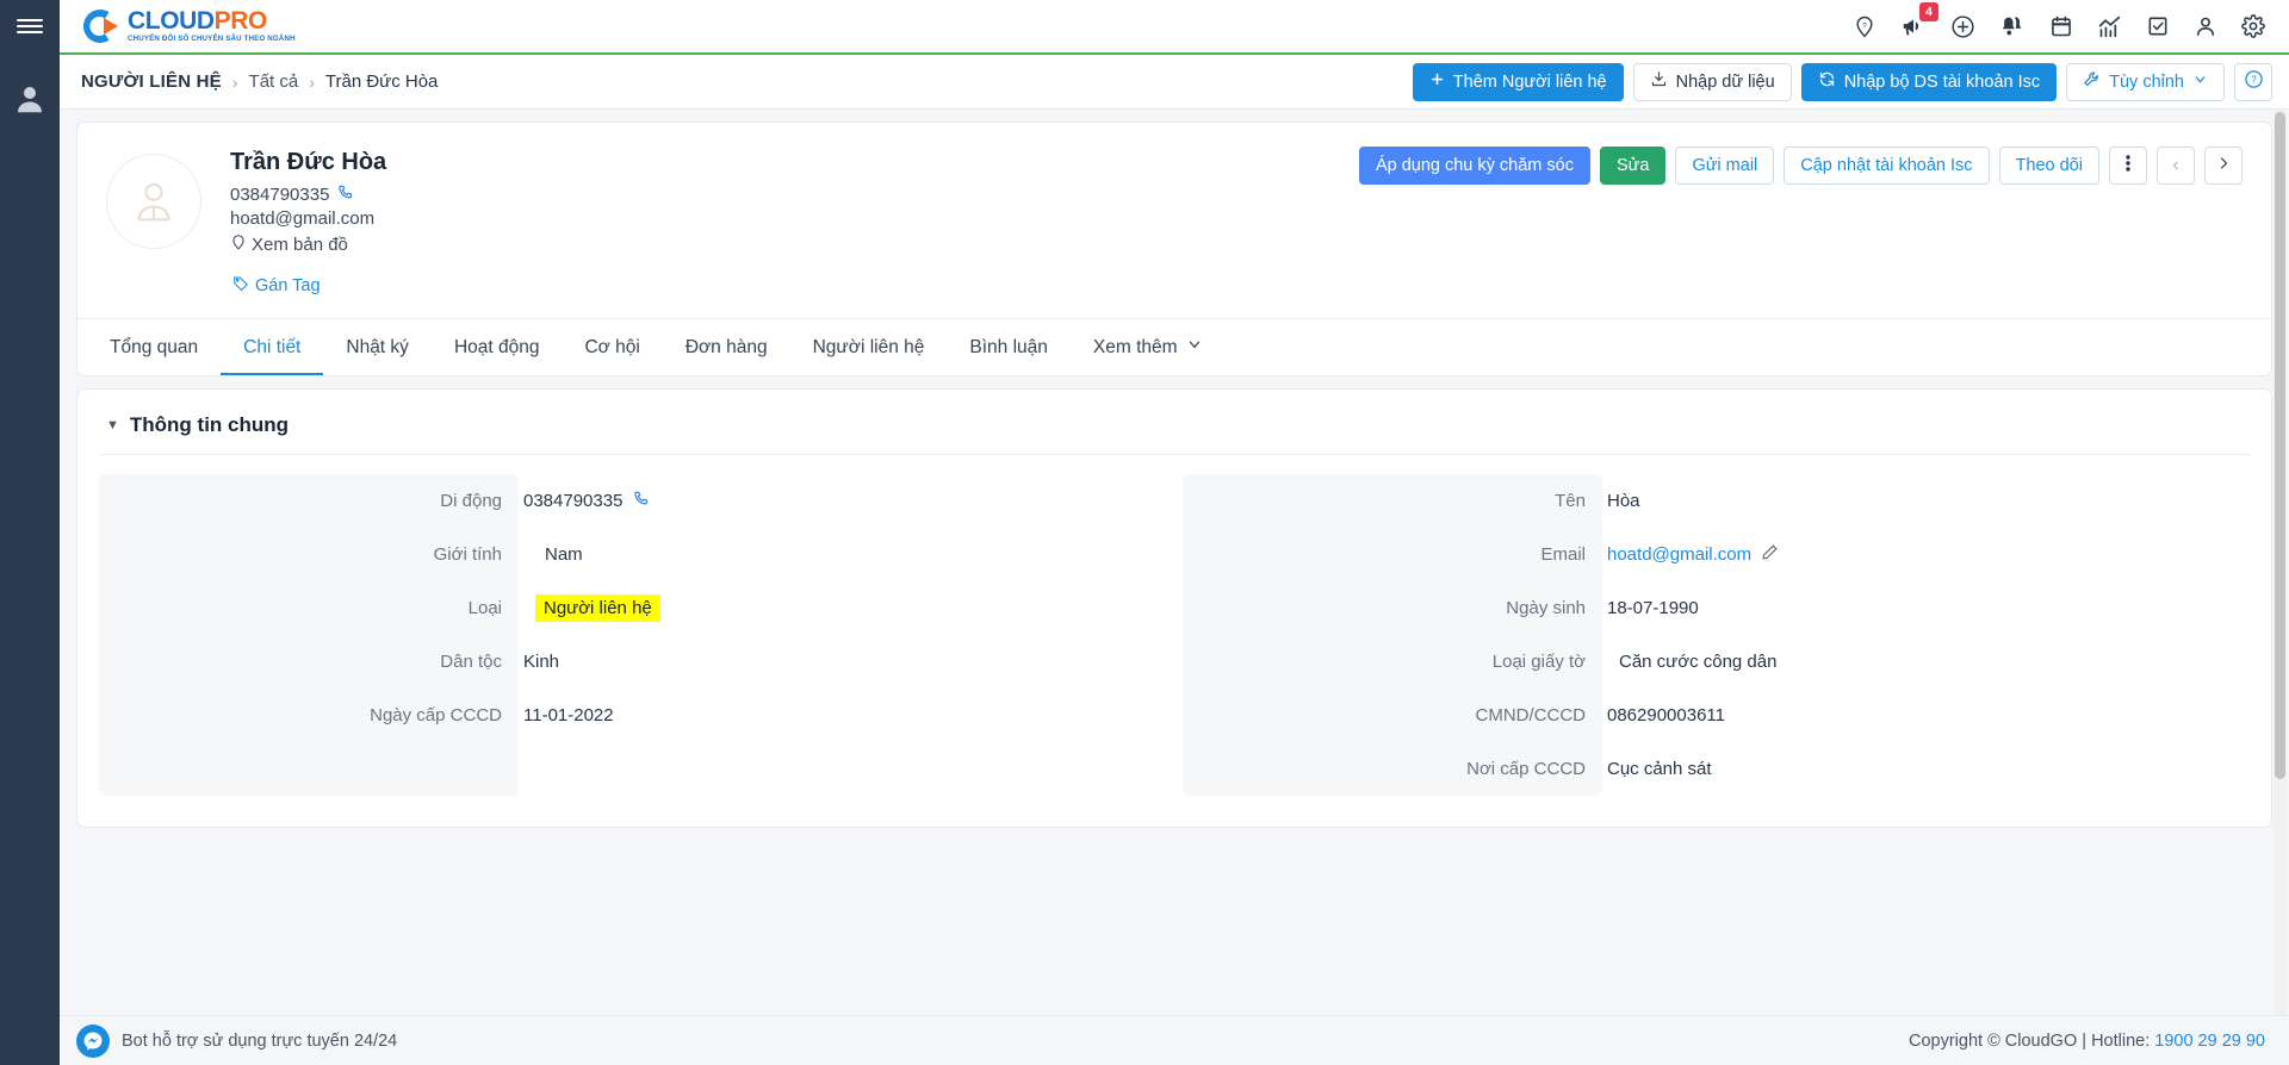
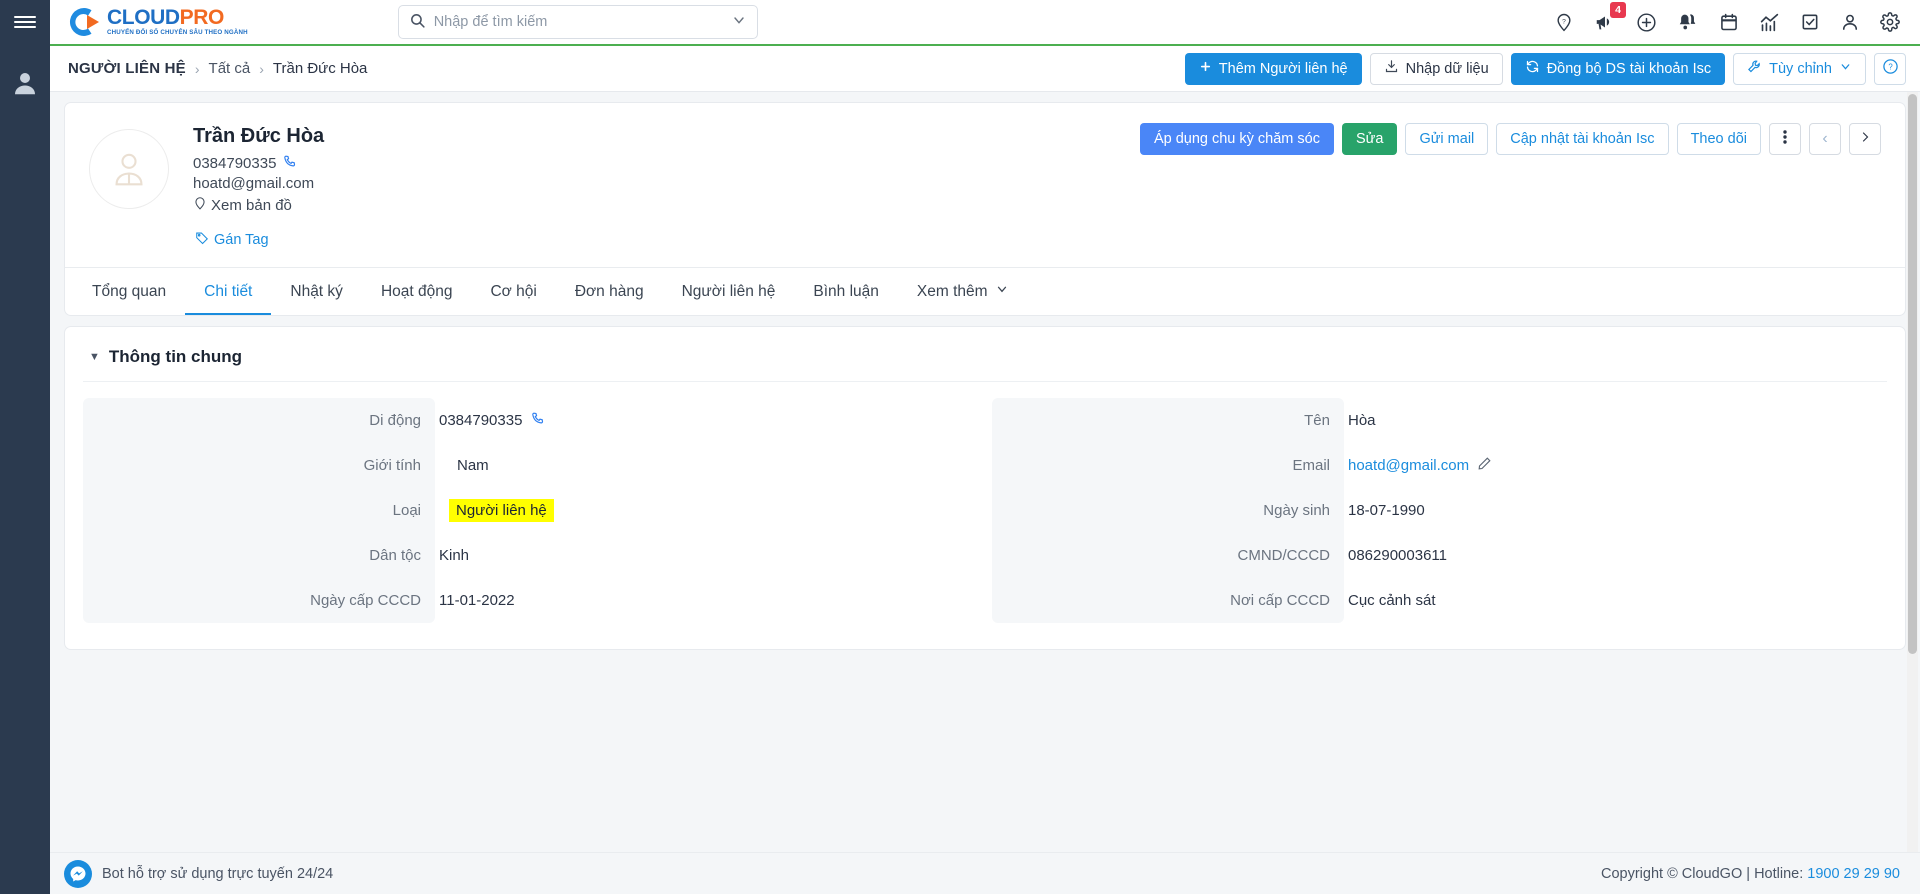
  CLOUDPRO
+ Nhập để tìm kiếm
  4
  NGƯỜI LIÊN HỆ
  ›
  Tất cả
  ›
  Trần Đức Hòa
  Thêm Người liên hệ
  Nhập dữ liệu
- Nhập bộ DS tài khoản Isc
+ Đồng bộ DS tài khoản Isc
  Tùy chỉnh
  ?
  Trần Đức Hòa
  0384790335
  hoatd@gmail.com
  Xem bản đồ
  Gán Tag
  Áp dụng chu kỳ chăm sóc
  Sửa
  Gửi mail
  Cập nhật tài khoản Isc
  Theo dõi
  ‹
  Tổng quan
  Chi tiết
  Nhật ký
  Hoạt động
  Cơ hội
  Đơn hàng
  Người liên hệ
  Bình luận
  Xem thêm
  ▼
  Thông tin chung
  Di động
  0384790335
  Giới tính
  Nam
  Loại
  Người liên hệ
  Dân tộc
  Kinh
  Ngày cấp CCCD
  11-01-2022
  Tên
  Hòa
  Email
  hoatd@gmail.com
  Ngày sinh
  18-07-1990
- Loại giấy tờ
- Căn cước công dân
  CMND/CCCD
  086290003611
  Nơi cấp CCCD
  Cục cảnh sát
  Bot hỗ trợ sử dụng trực tuyến 24/24
  Copyright © CloudGO | Hotline: 1900 29 29 90
